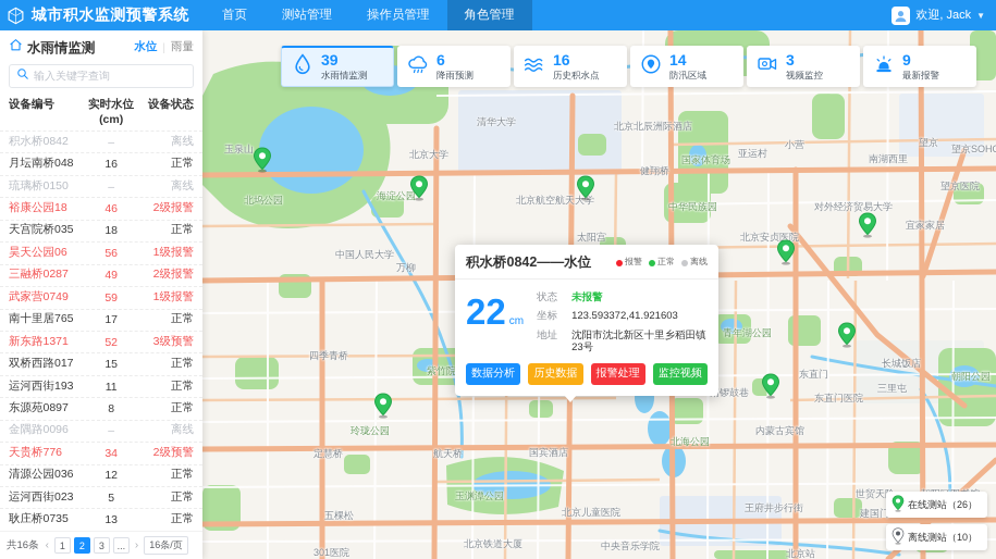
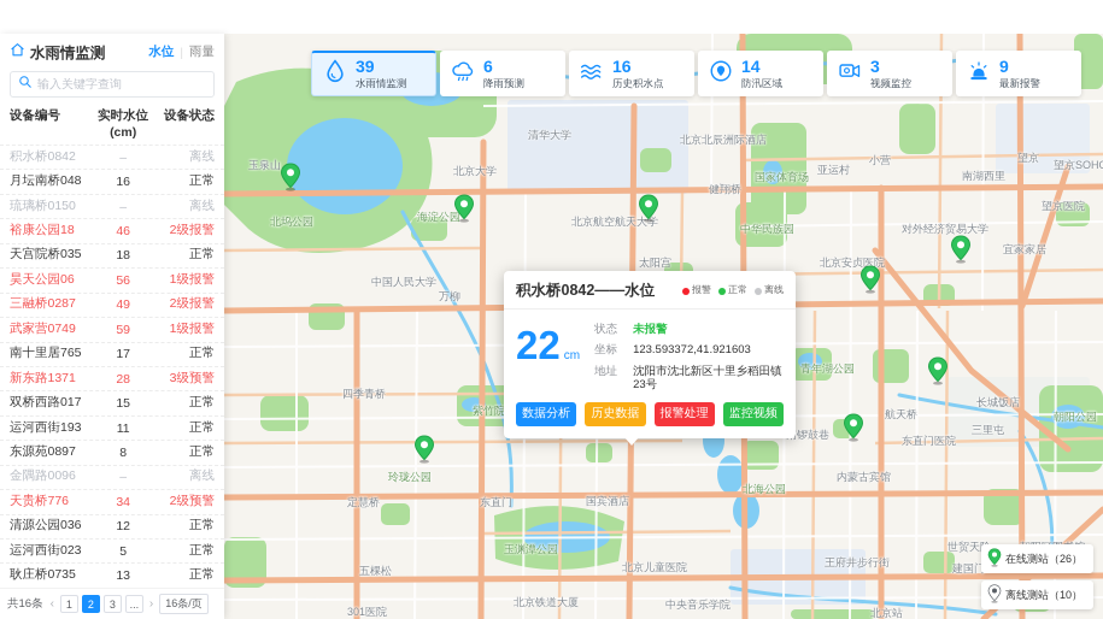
- 城市积水监测预警系统
- 首页
- 测站管理
- 操作员管理
- 角色管理
- 欢迎, Jack
- ▼
  水雨情监测
  水位
  |
  雨量
  输入关键字查询
  设备编号
  实时水位(cm)
  设备状态
  积水桥0842
  –
  离线
  月坛南桥048
  16
  正常
  琉璃桥0150
  –
  离线
  裕康公园18
  46
  2级报警
  天宫院桥035
  18
  正常
  昊天公园06
  56
  1级报警
  三融桥0287
  49
  2级报警
  武家营0749
  59
  1级报警
  南十里居765
  17
  正常
  新东路1371
- 52
+ 28
  3级预警
  双桥西路017
  15
  正常
  运河西街193
  11
  正常
  东源苑0897
  8
  正常
  金隅路0096
  –
  离线
  天贵桥776
  34
  2级预警
  清源公园036
  12
  正常
  运河西街023
  5
  正常
  耿庄桥0735
  13
  正常
  共16条
  ‹
  1
  2
  3
  ...
  ›
  16条/页
  玉泉山
  北坞公园
  海淀公园
  北京大学
  清华大学
  中国人民大学
  万柳
  北京航空航天大学
  太阳宫
  北京北辰洲际酒店
  国家体育场
  亚运村
  小营
  健翔桥
  南湖西里
  望京
  望京SOH
  望京医院
  中华民族园
  对外经济贸易大学
  北京安贞医院
  宜家家居
  四季青桥
  玲珑公园
- 航天桥
+ 东直门
  定慧桥
  国宾酒店
  玉渊潭公园
  五棵松
  301医院
  北京铁道大厦
  北京儿童医院
  青年湖公园
- 东直门
+ 航天桥
  长城饭店
  朝阳公园
  锣鼓巷
  东直门医院
  三里屯
  内蒙古宾馆
  北海公园
  王府井步行街
  世贸天
  建国门
  北京站
  中央音乐学院
  39
  水雨情监测
  6
  降雨预测
  16
  历史积水点
  14
  防汛区域
  3
  视频监控
  9
  最新报警
  积水桥0842——水位
  报警
  正常
  离线
  22
  cm
  状态
  未报警
  坐标
  123.593372,41.921603
  地址
  沈阳市沈北新区十里乡稻田镇23号
  数据分析
  历史数据
  报警处理
  监控视频
  在线测站（26）
  离线测站（10）
